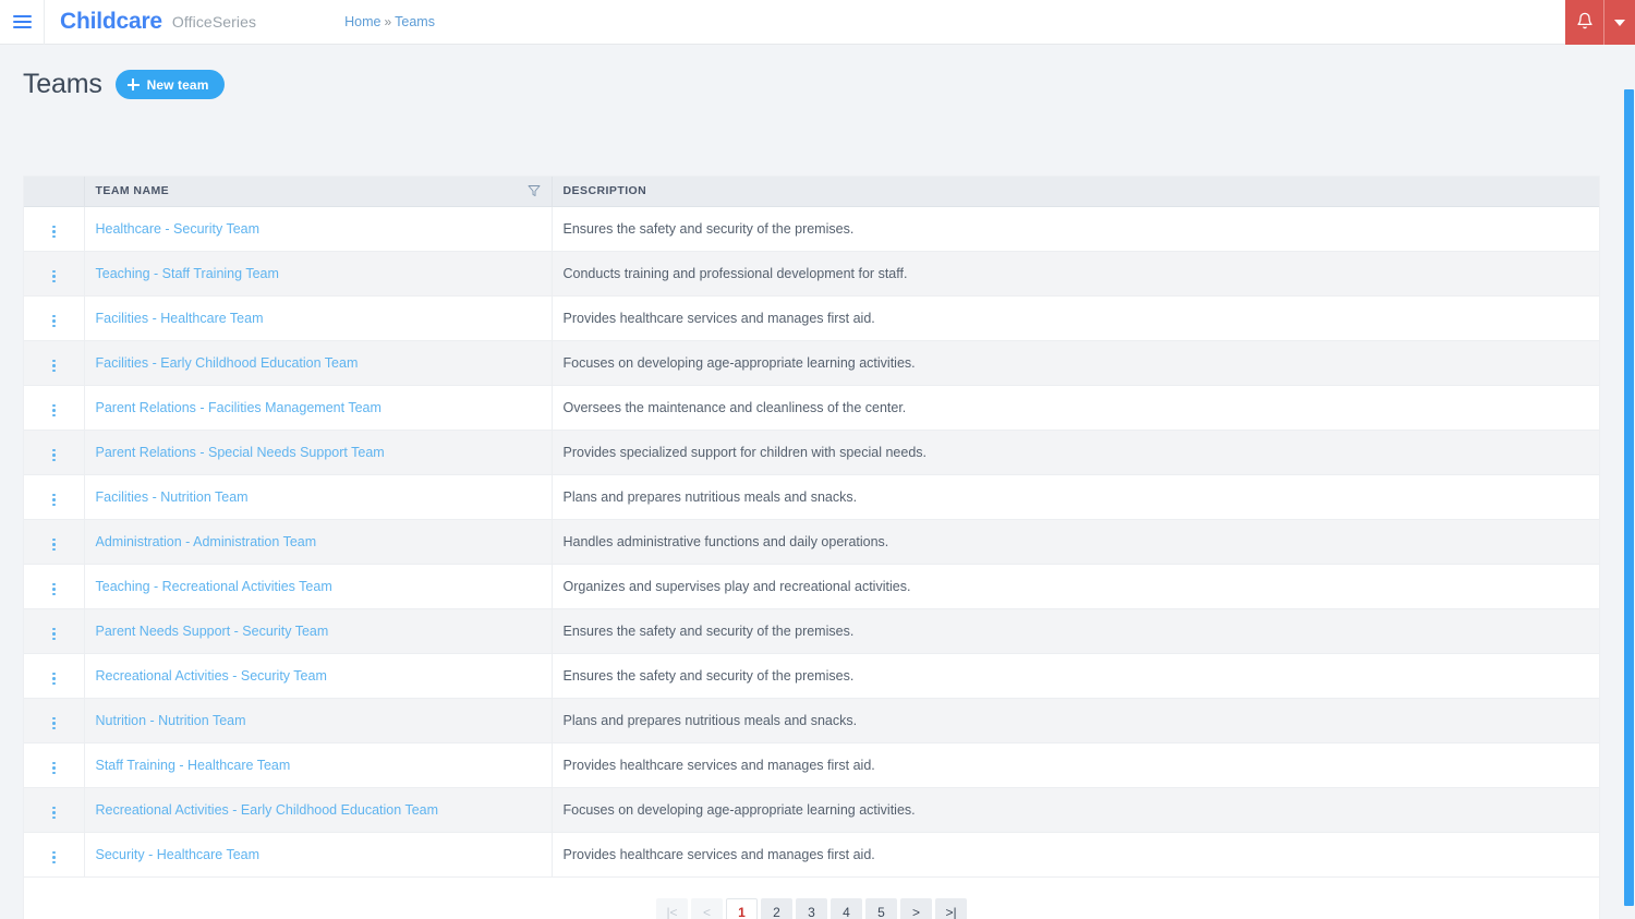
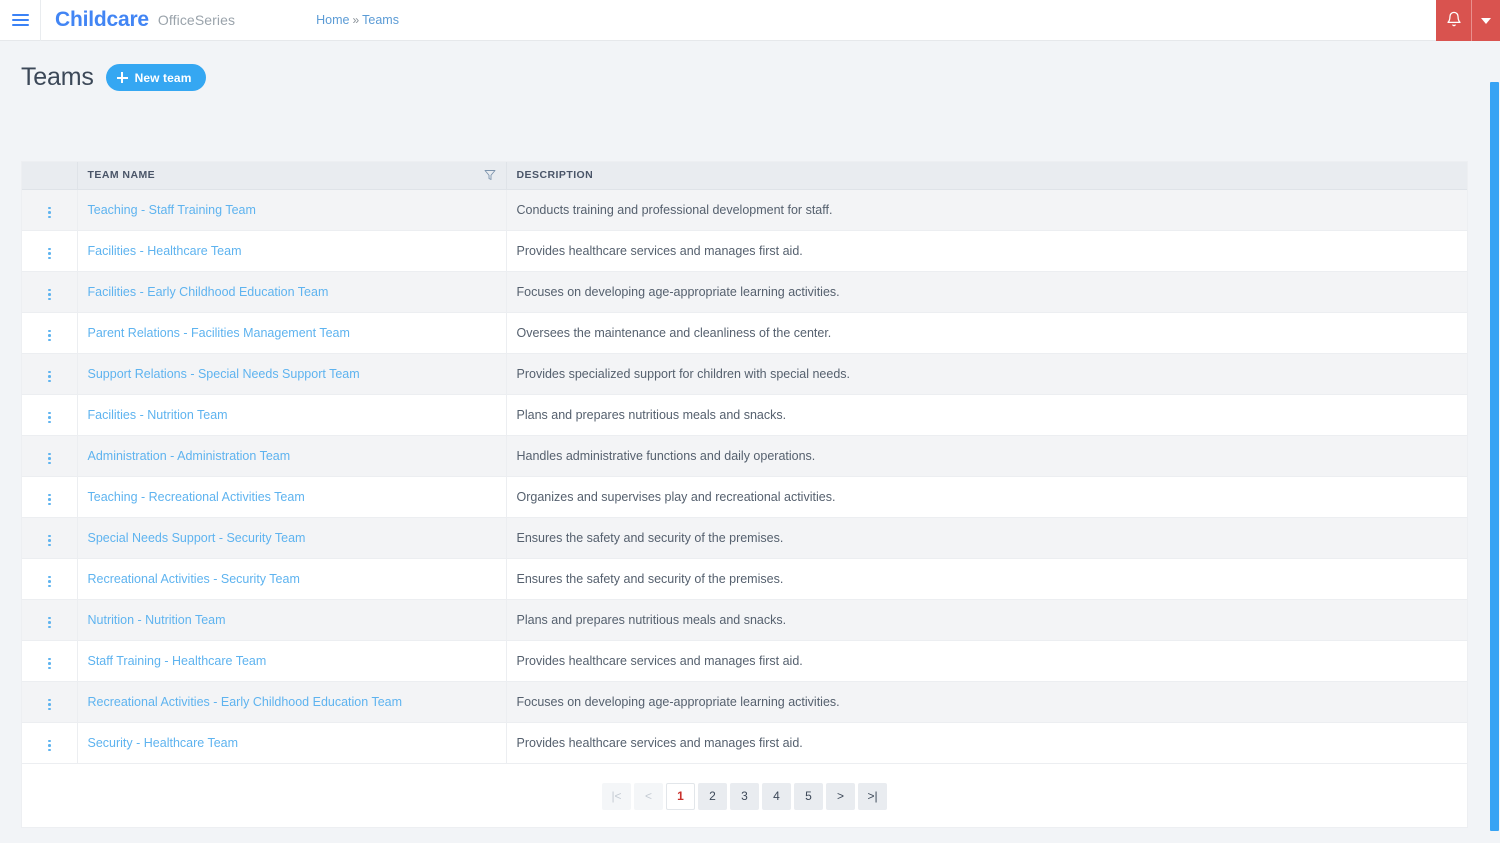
  Childcare
  OfficeSeries
  Home
  »
  Teams
  Teams
  New team
  	TEAM NAME	DESCRIPTION
- 	Healthcare - Security Team	Ensures the safety and security of the premises.
  	Teaching - Staff Training Team	Conducts training and professional development for staff.
  	Facilities - Healthcare Team	Provides healthcare services and manages first aid.
  	Facilities - Early Childhood Education Team	Focuses on developing age-appropriate learning activities.
  	Parent Relations - Facilities Management Team	Oversees the maintenance and cleanliness of the center.
- 	Parent Relations - Special Needs Support Team	Provides specialized support for children with special needs.
+ 	Support Relations - Special Needs Support Team	Provides specialized support for children with special needs.
  	Facilities - Nutrition Team	Plans and prepares nutritious meals and snacks.
  	Administration - Administration Team	Handles administrative functions and daily operations.
  	Teaching - Recreational Activities Team	Organizes and supervises play and recreational activities.
- 	Parent Needs Support - Security Team	Ensures the safety and security of the premises.
+ 	Special Needs Support - Security Team	Ensures the safety and security of the premises.
  	Recreational Activities - Security Team	Ensures the safety and security of the premises.
  	Nutrition - Nutrition Team	Plans and prepares nutritious meals and snacks.
  	Staff Training - Healthcare Team	Provides healthcare services and manages first aid.
  	Recreational Activities - Early Childhood Education Team	Focuses on developing age-appropriate learning activities.
  	Security - Healthcare Team	Provides healthcare services and manages first aid.
  |<
  <
  1
  2
  3
  4
  5
  >
  >|
